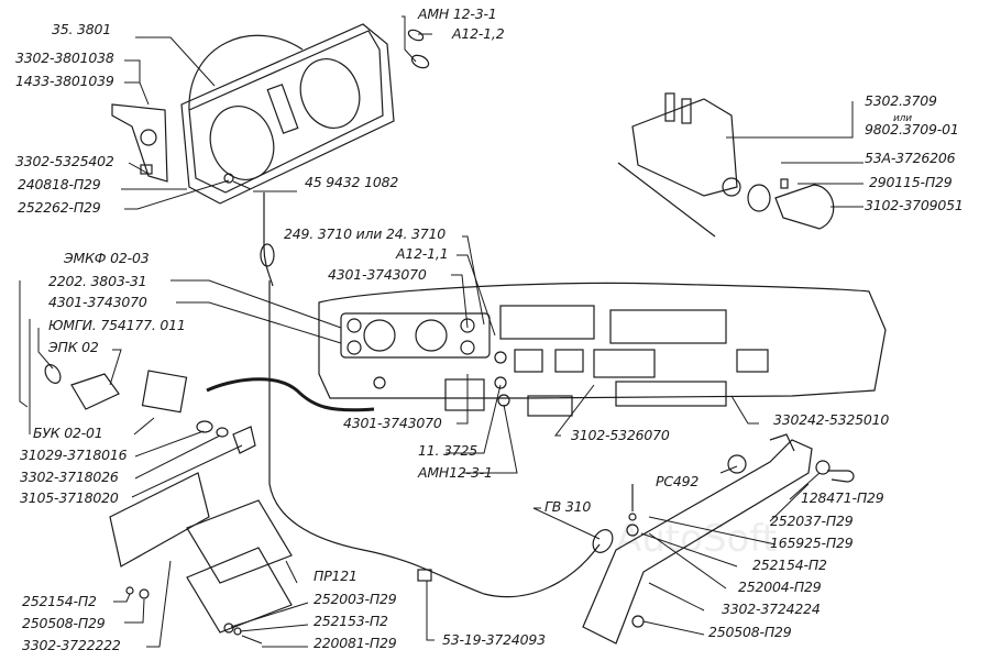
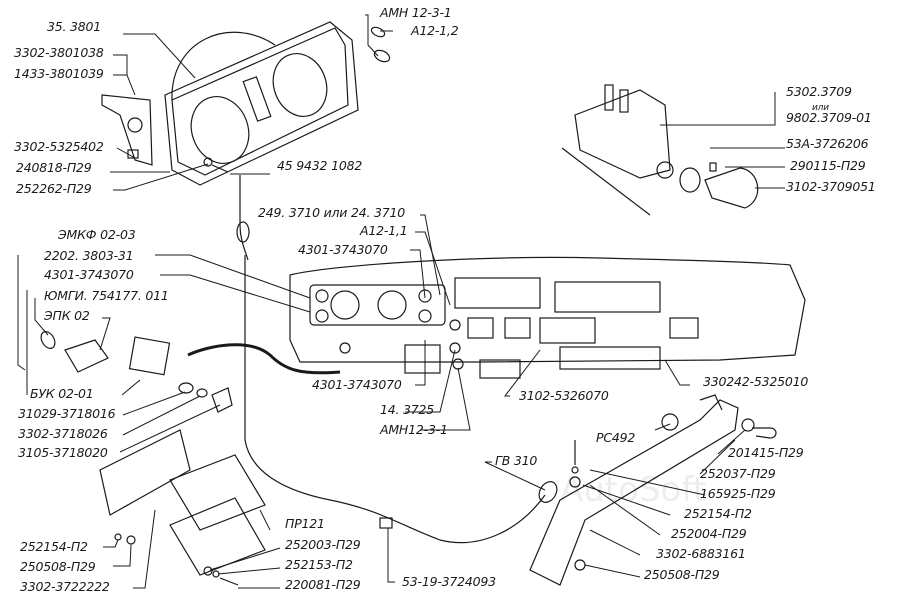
  AutoSoft
  35. 3801
  3302-3801038
  1433-3801039
  3302-5325402
  240818-П29
  252262-П29
  45 9432 1082
  АМН 12-3-1
  А12-1,2
  5302.3709
  или
  9802.3709-01
  53А-3726206
  290115-П29
  3102-3709051
  249. 3710 или 24. 3710
  А12-1,1
  4301-3743070
  ЭМКФ 02-03
  2202. 3803-31
  4301-3743070
  ЮМГИ. 754177. 011
  ЭПК 02
  БУК 02-01
  31029-3718016
  3302-3718026
  3105-3718020
  252154-П2
  250508-П29
  3302-3722222
  ПР121
  252003-П29
  252153-П2
  220081-П29
  53-19-3724093
  4301-3743070
- 11. 3725
+ 14. 3725
  АМН12-3-1
  3102-5326070
  330242-5325010
  РС492
  ГВ 310
- 128471-П29
+ 201415-П29
  252037-П29
  165925-П29
  252154-П2
  252004-П29
- 3302-3724224
+ 3302-6883161
  250508-П29
